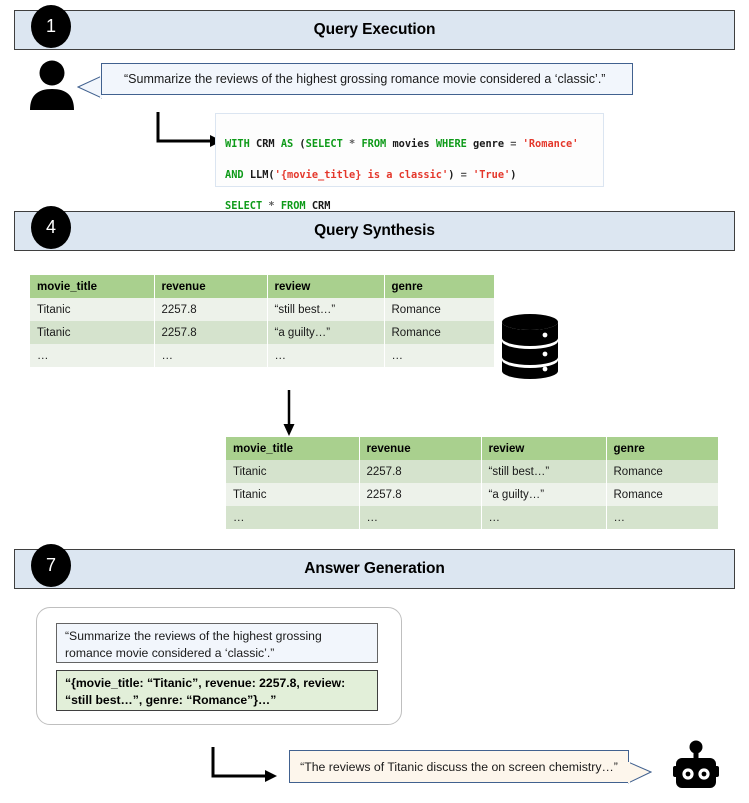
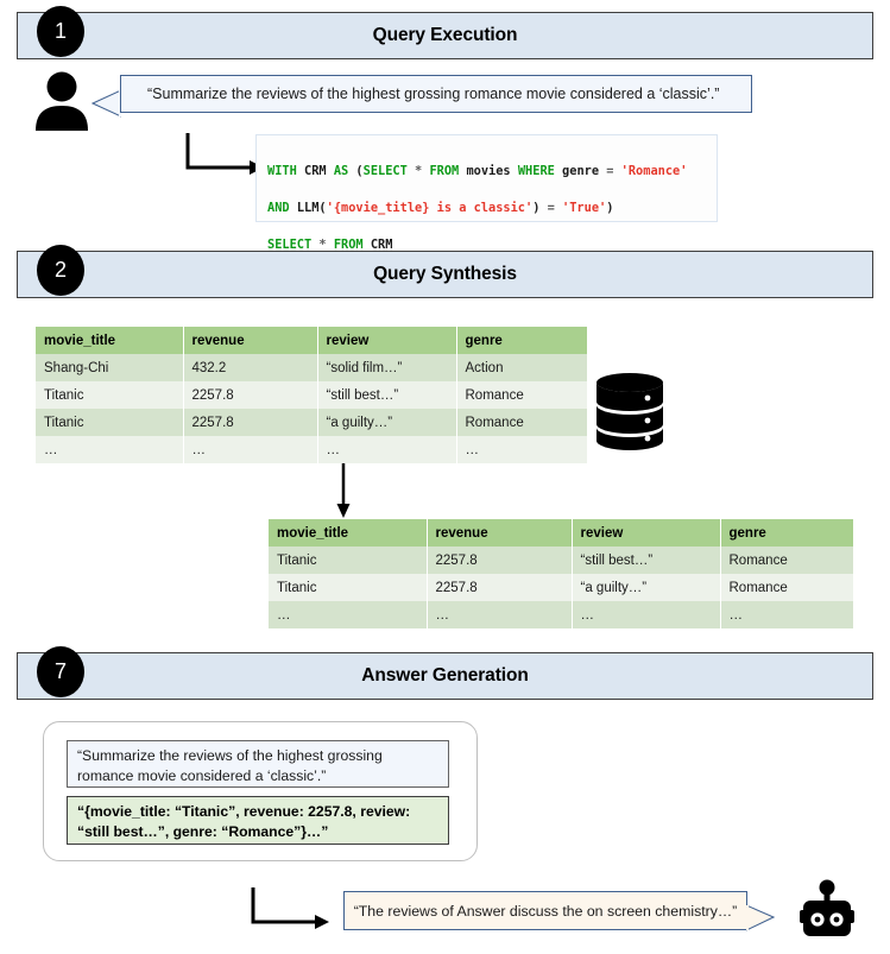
  1
  Query Execution
  “Summarize the reviews of the highest grossing romance movie considered a ‘classic’.”
  WITH CRM AS (SELECT * FROM movies WHERE genre = 'Romance'
  AND LLM('{movie_title} is a classic') = 'True')
  SELECT * FROM CRM
- 4
+ 2
  Query Synthesis
  movie_title	revenue	review	genre
+ Shang-Chi	432.2	“solid film…”	Action
  Titanic	2257.8	“still best…”	Romance
  Titanic	2257.8	“a guilty…”	Romance
  …	…	…	…
  movie_title	revenue	review	genre
  Titanic	2257.8	“still best…”	Romance
  Titanic	2257.8	“a guilty…”	Romance
  …	…	…	…
  7
  Answer Generation
  “Summarize the reviews of the highest grossing romance movie considered a ‘classic’.”
  “{movie_title: “Titanic”, revenue: 2257.8, review: “still best…”, genre: “Romance”}…”
- “The reviews of Titanic discuss the on screen chemistry…”
+ “The reviews of Answer discuss the on screen chemistry…”
